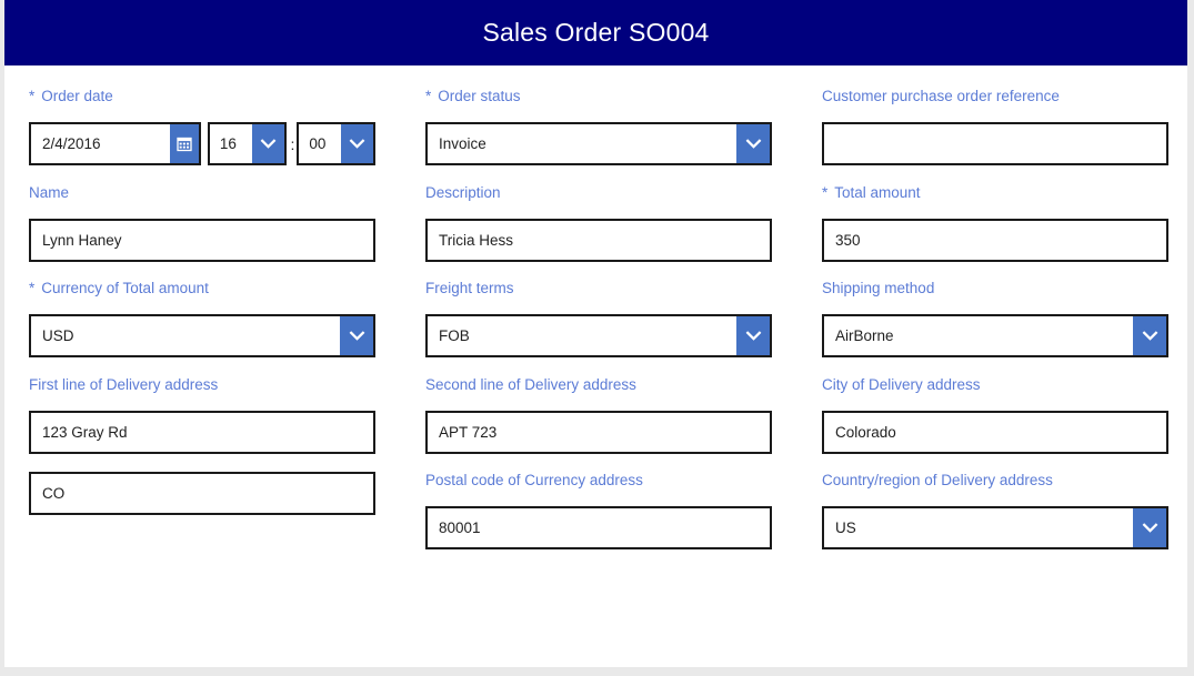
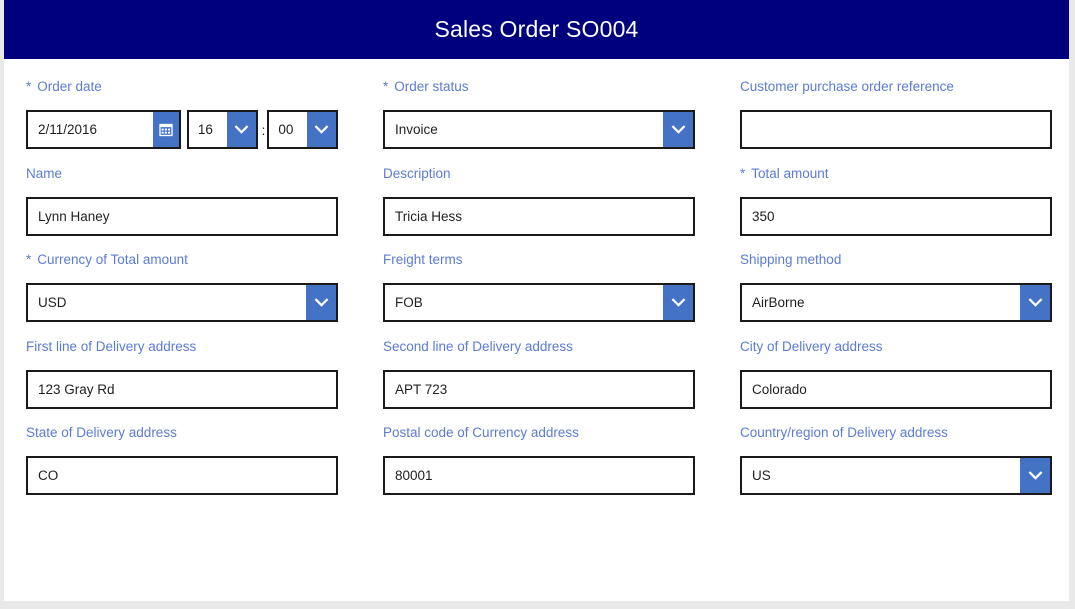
  Sales Order SO004
  * Order date
- 2/4/2016
+ 2/11/2016
  16
  :
  00
  * Order status
  Invoice
  Customer purchase order reference
  Name
  Lynn Haney
  Description
  Tricia Hess
  * Total amount
  350
  * Currency of Total amount
  USD
  Freight terms
  FOB
  Shipping method
  AirBorne
  First line of Delivery address
  123 Gray Rd
  Second line of Delivery address
  APT 723
  City of Delivery address
  Colorado
+ State of Delivery address
  CO
  Postal code of Currency address
  80001
  Country/region of Delivery address
  US
